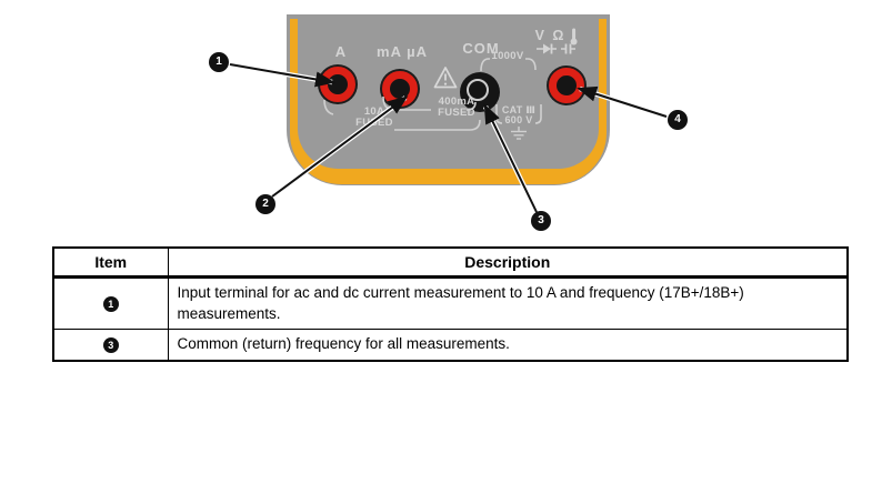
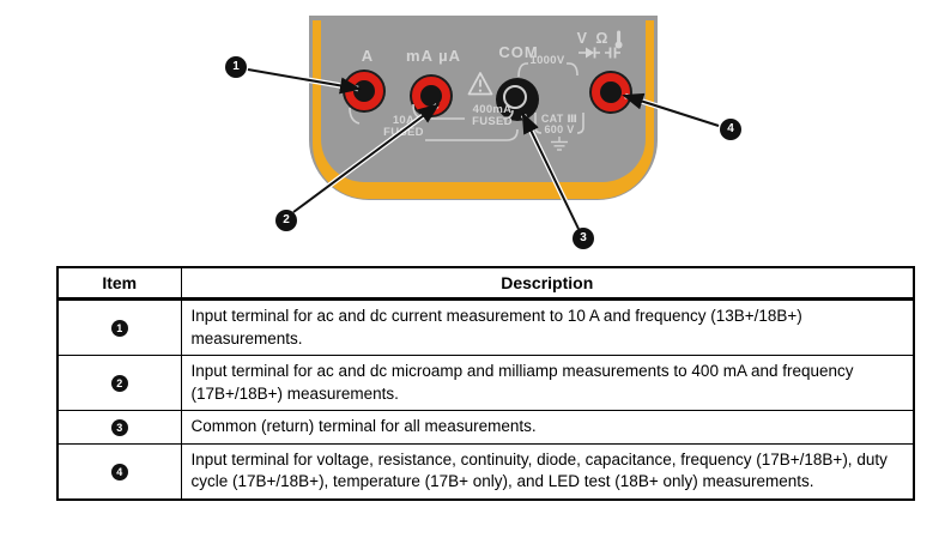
  A
  mA µA
  COM
  1000V
  V Ω
  10A
  FUED
  400mA
  FUSED
  CAT Ⅲ
  600 V
  1
  2
  3
  4
  Item	Description
- 1	Input terminal for ac and dc current measurement to 10 A and frequency (17B+/18B+) measurements.
+ 1	Input terminal for ac and dc current measurement to 10 A and frequency (13B+/18B+) measurements.
+ 2	Input terminal for ac and dc microamp and milliamp measurements to 400 mA and frequency (17B+/18B+) measurements.
- 3	Common (return) frequency for all measurements.
+ 3	Common (return) terminal for all measurements.
+ 4	Input terminal for voltage, resistance, continuity, diode, capacitance, frequency (17B+/18B+), duty cycle (17B+/18B+), temperature (17B+ only), and LED test (18B+ only) measurements.
